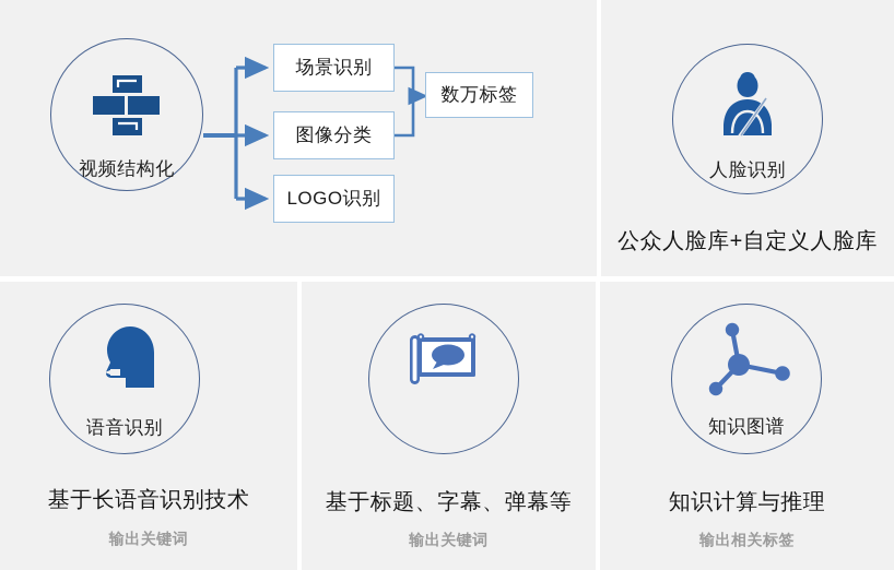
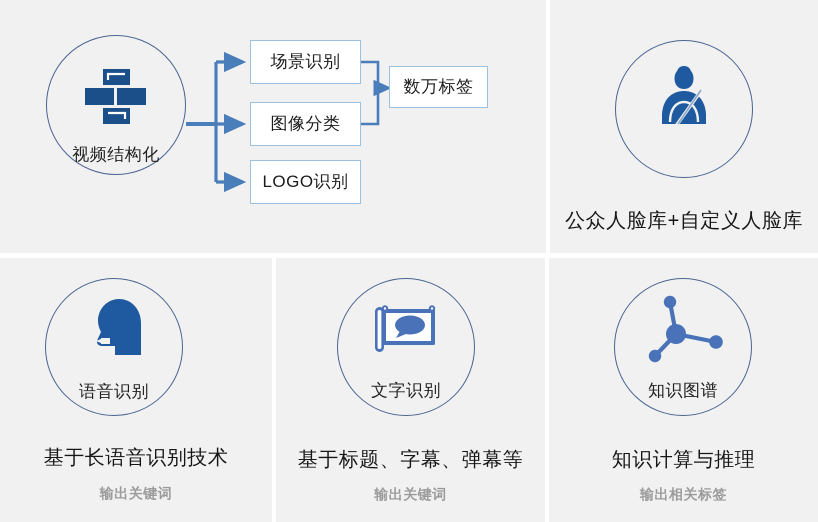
  视频结构化
  场景识别
  图像分类
  LOGO识别
  数万标签
- 人脸识别
  公众人脸库+自定义人脸库
  语音识别
  基于长语音识别技术
  输出关键词
+ 文字识别
  基于标题、字幕、弹幕等
  输出关键词
  知识图谱
  知识计算与推理
  输出相关标签
